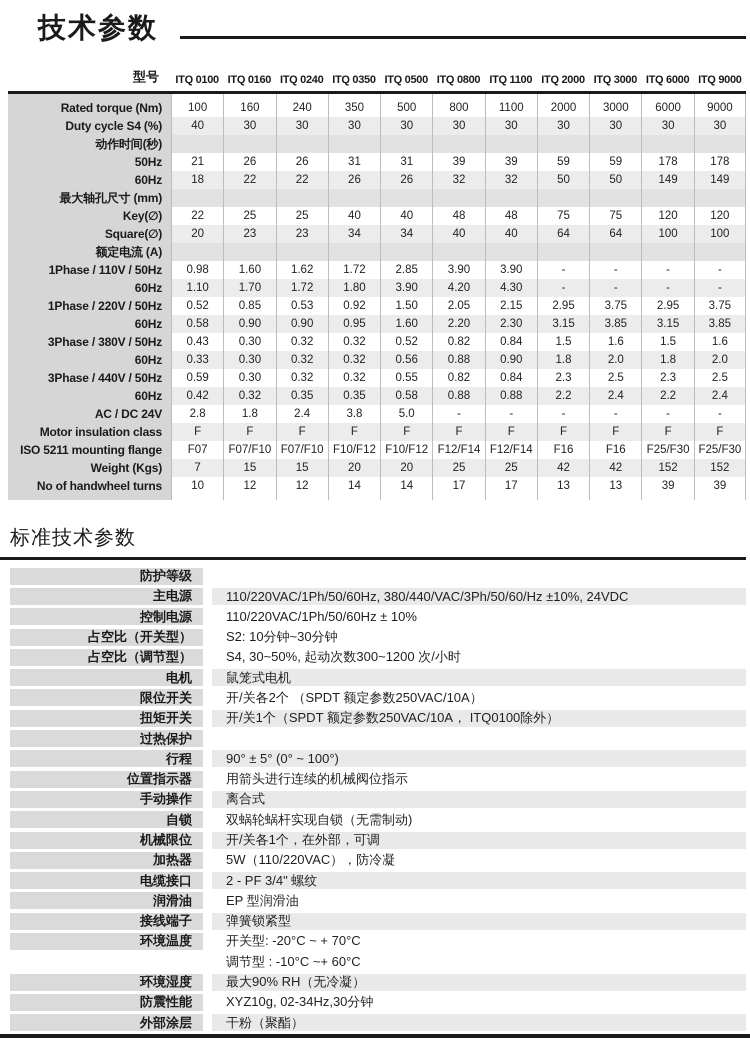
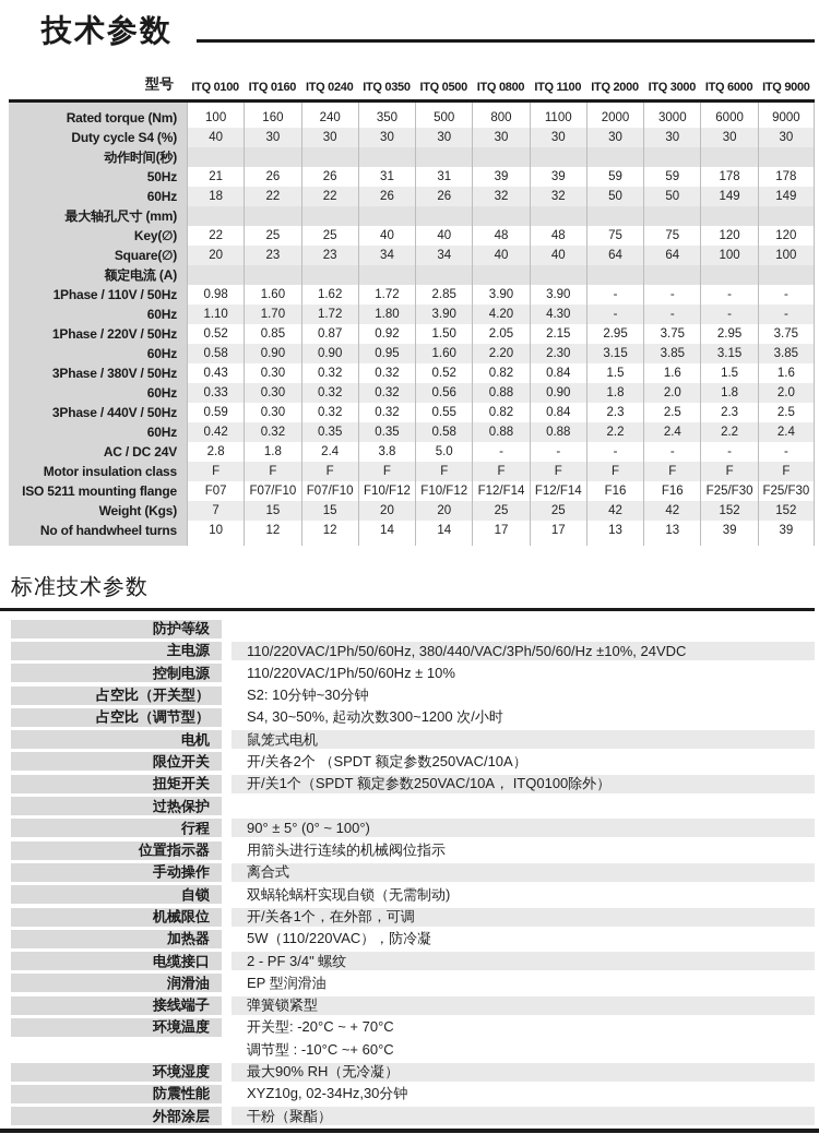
  技术参数
  型号
  ITQ 0100
  ITQ 0160
  ITQ 0240
  ITQ 0350
  ITQ 0500
  ITQ 0800
  ITQ 1100
  ITQ 2000
  ITQ 3000
  ITQ 6000
  ITQ 9000
  Rated torque (Nm)
  100
  160
  240
  350
  500
  800
  1100
  2000
  3000
  6000
  9000
  Duty cycle S4 (%)
  40
  30
  30
  30
  30
  30
  30
  30
  30
  30
  30
  动作时间(秒)
  50Hz
  21
  26
  26
  31
  31
  39
  39
  59
  59
  178
  178
  60Hz
  18
  22
  22
  26
  26
  32
  32
  50
  50
  149
  149
  最大轴孔尺寸 (mm)
  Key(∅)
  22
  25
  25
  40
  40
  48
  48
  75
  75
  120
  120
  Square(∅)
  20
  23
  23
  34
  34
  40
  40
  64
  64
  100
  100
  额定电流 (A)
  1Phase / 110V / 50Hz
  0.98
  1.60
  1.62
  1.72
  2.85
  3.90
  3.90
  -
  -
  -
  -
  60Hz
  1.10
  1.70
  1.72
  1.80
  3.90
  4.20
  4.30
  -
  -
  -
  -
  1Phase / 220V / 50Hz
  0.52
  0.85
- 0.53
+ 0.87
  0.92
  1.50
  2.05
  2.15
  2.95
  3.75
  2.95
  3.75
  60Hz
  0.58
  0.90
  0.90
  0.95
  1.60
  2.20
  2.30
  3.15
  3.85
  3.15
  3.85
  3Phase / 380V / 50Hz
  0.43
  0.30
  0.32
  0.32
  0.52
  0.82
  0.84
  1.5
  1.6
  1.5
  1.6
  60Hz
  0.33
  0.30
  0.32
  0.32
  0.56
  0.88
  0.90
  1.8
  2.0
  1.8
  2.0
  3Phase / 440V / 50Hz
  0.59
  0.30
  0.32
  0.32
  0.55
  0.82
  0.84
  2.3
  2.5
  2.3
  2.5
  60Hz
  0.42
  0.32
  0.35
  0.35
  0.58
  0.88
  0.88
  2.2
  2.4
  2.2
  2.4
  AC / DC 24V
  2.8
  1.8
  2.4
  3.8
  5.0
  -
  -
  -
  -
  -
  -
  Motor insulation class
  F
  F
  F
  F
  F
  F
  F
  F
  F
  F
  F
  ISO 5211 mounting flange
  F07
  F07/F10
  F07/F10
  F10/F12
  F10/F12
  F12/F14
  F12/F14
  F16
  F16
  F25/F30
  F25/F30
  Weight (Kgs)
  7
  15
  15
  20
  20
  25
  25
  42
  42
  152
  152
  No of handwheel turns
  10
  12
  12
  14
  14
  17
  17
  13
  13
  39
  39
  标准技术参数
  防护等级
  主电源
  110/220VAC/1Ph/50/60Hz, 380/440/VAC/3Ph/50/60/Hz ±10%, 24VDC
  控制电源
  110/220VAC/1Ph/50/60Hz ± 10%
  占空比（开关型）
  S2: 10分钟~30分钟
  占空比（调节型）
  S4, 30~50%, 起动次数300~1200 次/小时
  电机
  鼠笼式电机
  限位开关
  开/关各2个 （SPDT 额定参数250VAC/10A）
  扭矩开关
  开/关1个（SPDT 额定参数250VAC/10A， ITQ0100除外）
  过热保护
  行程
  90° ± 5° (0° ~ 100°)
  位置指示器
  用箭头进行连续的机械阀位指示
  手动操作
  离合式
  自锁
  双蜗轮蜗杆实现自锁（无需制动)
  机械限位
  开/关各1个，在外部，可调
  加热器
  5W（110/220VAC），防冷凝
  电缆接口
  2 - PF 3/4" 螺纹
  润滑油
  EP 型润滑油
  接线端子
  弹簧锁紧型
  环境温度
  开关型: -20°C ~ + 70°C
  调节型 : -10°C ~+ 60°C
  环境湿度
  最大90% RH（无冷凝）
  防震性能
  XYZ10g, 02-34Hz,30分钟
  外部涂层
  干粉（聚酯）
